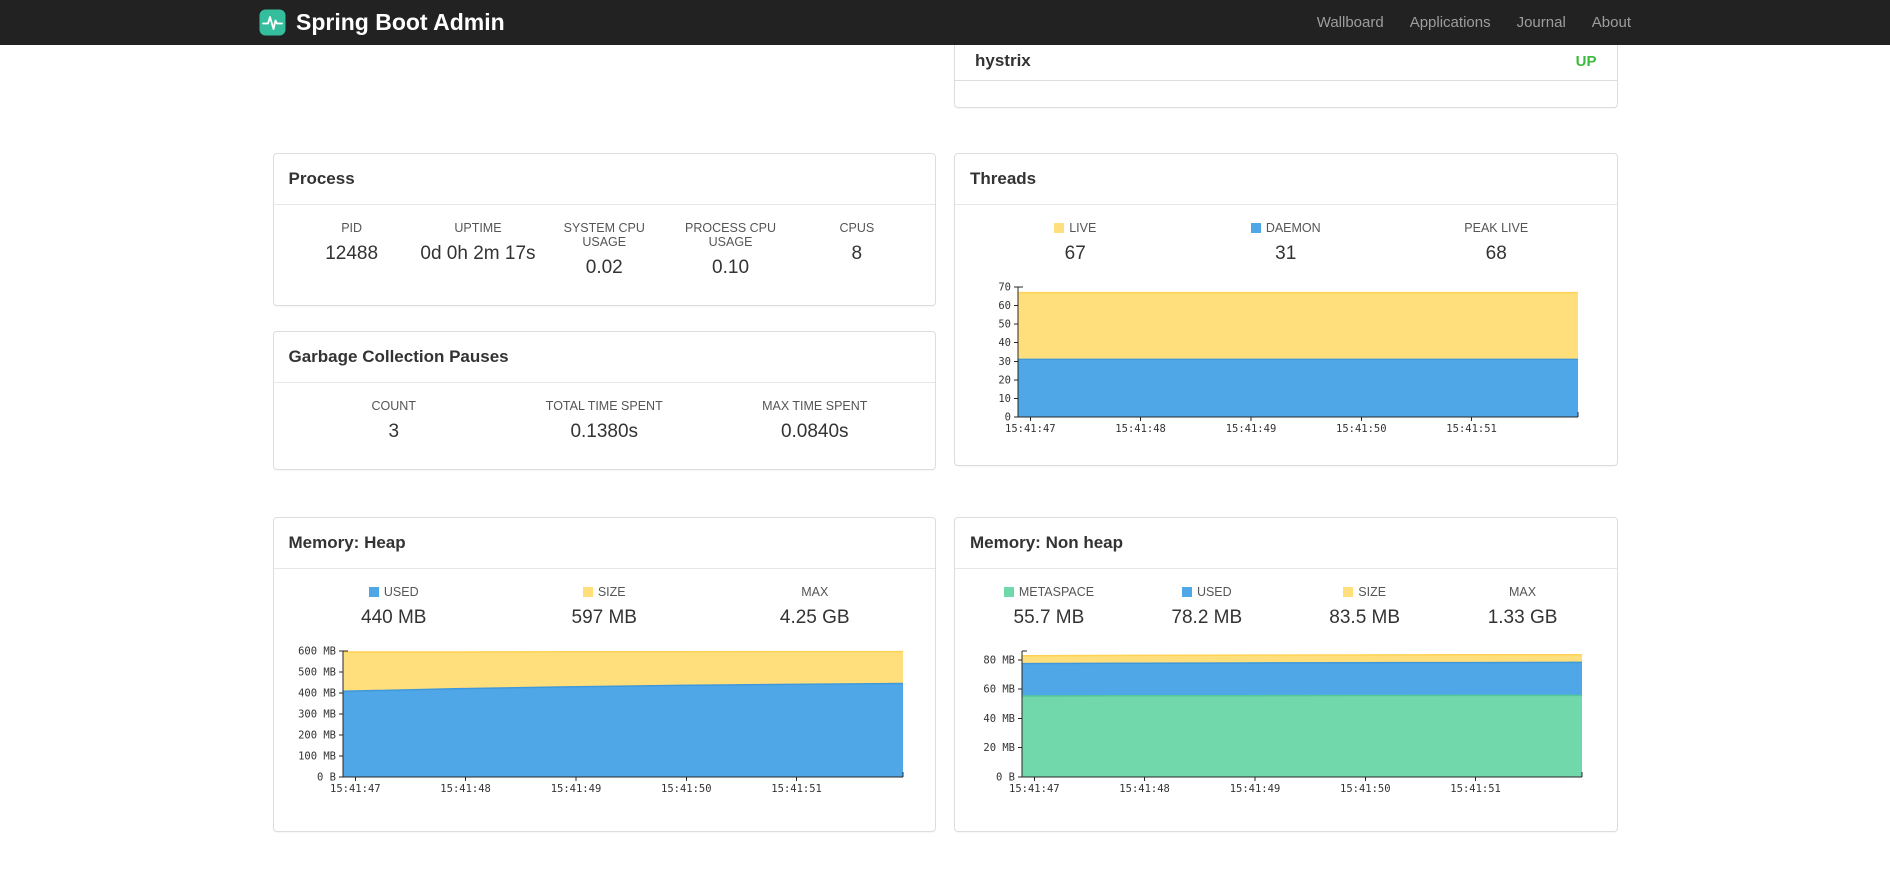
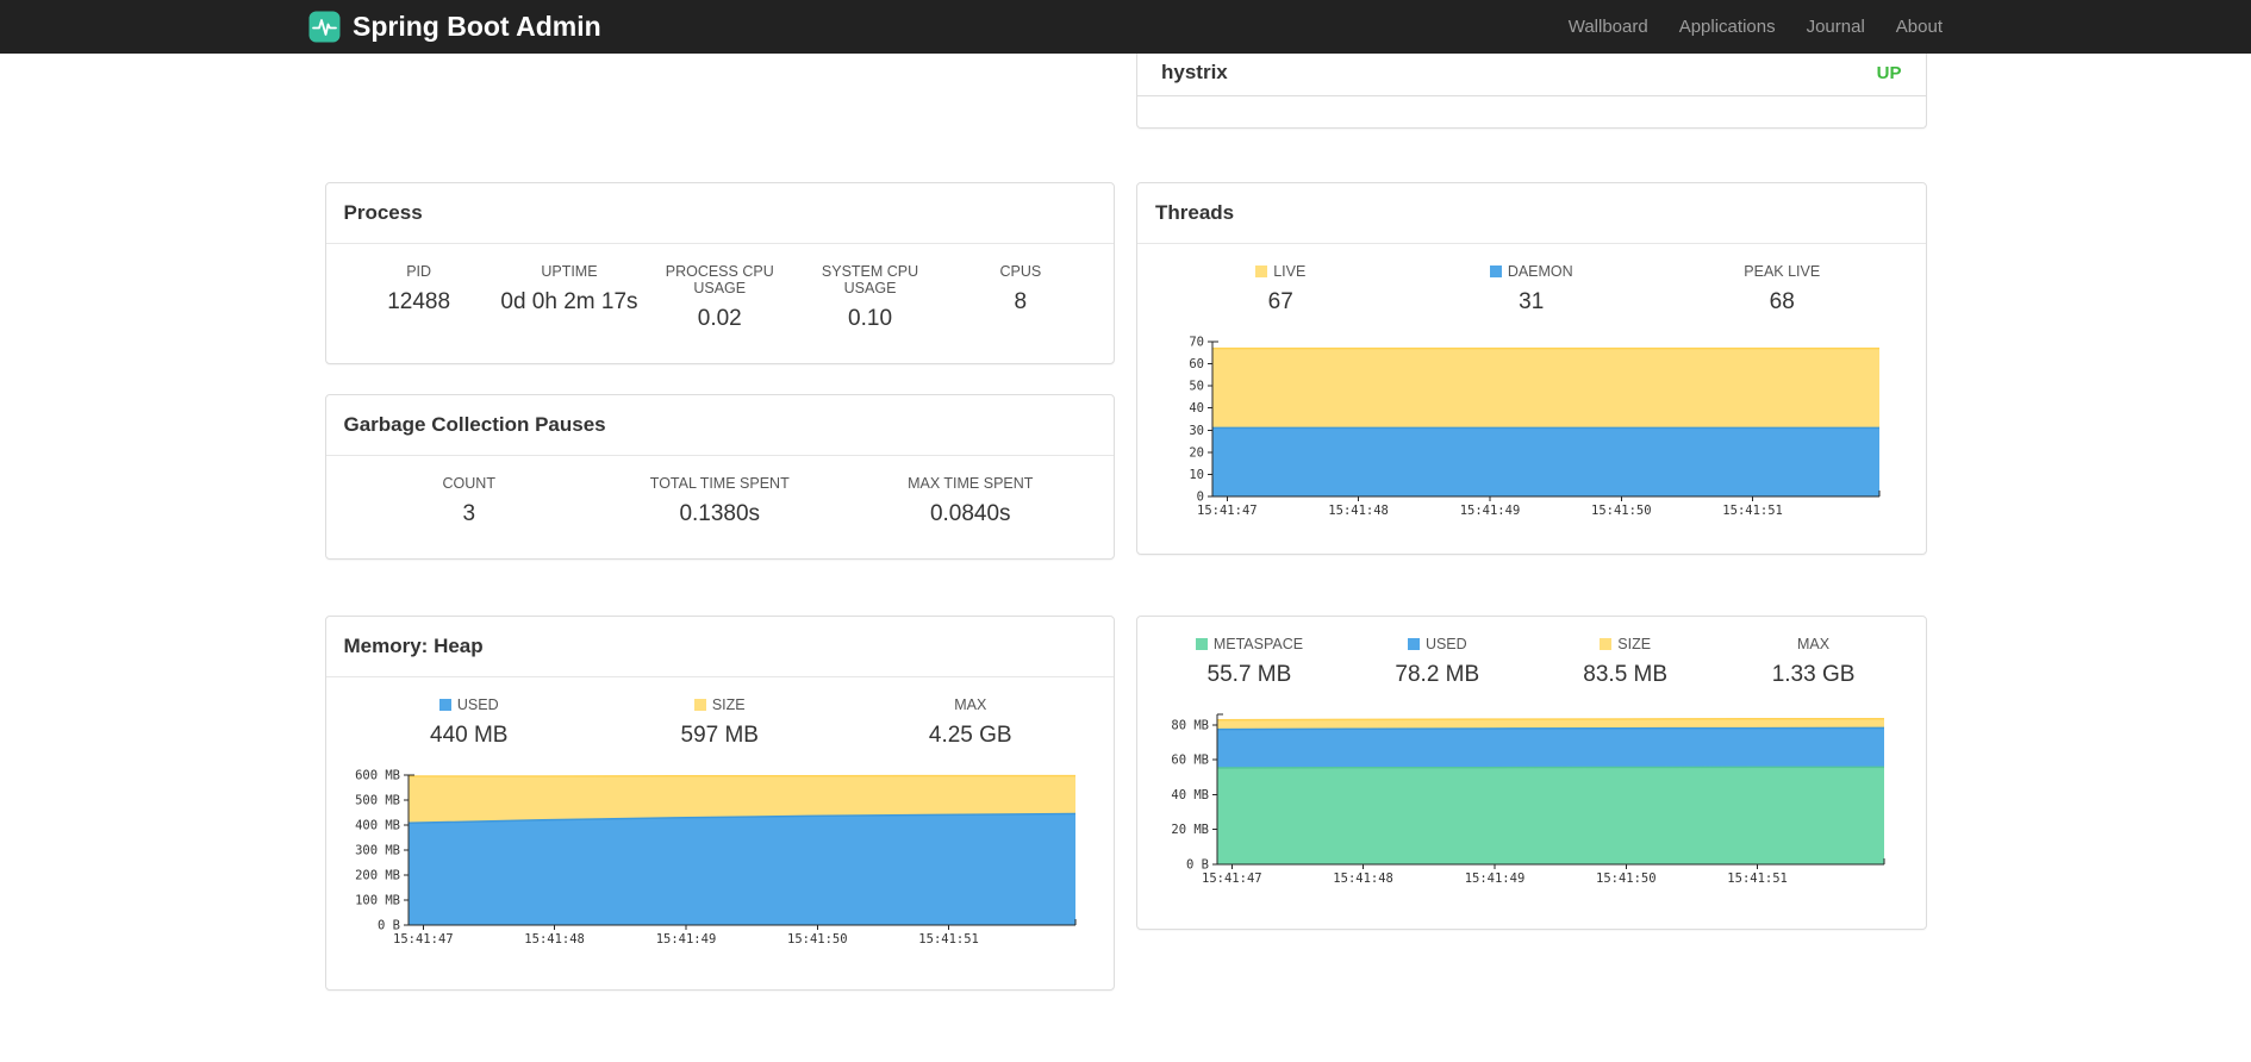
  Spring Boot Admin
  Wallboard
  Applications
  Journal
  About
  hystrix
  UP
  Process
  PID
  12488
  UPTIME
  0d 0h 2m 17s
- SYSTEM CPU USAGE
+ PROCESS CPU USAGE
  0.02
- PROCESS CPU USAGE
+ SYSTEM CPU USAGE
  0.10
  CPUS
  8
  Garbage Collection Pauses
  COUNT
  3
  TOTAL TIME SPENT
  0.1380s
  MAX TIME SPENT
  0.0840s
  Threads
  LIVE
  67
  DAEMON
  31
  PEAK LIVE
  68
  0
  10
  20
  30
  40
  50
  60
  70
  15:41:47
  15:41:48
  15:41:49
  15:41:50
  15:41:51
  Memory: Heap
  USED
  440 MB
  SIZE
  597 MB
  MAX
  4.25 GB
  0 B
  100 MB
  200 MB
  300 MB
  400 MB
  500 MB
  600 MB
  15:41:47
  15:41:48
  15:41:49
  15:41:50
  15:41:51
- Memory: Non heap
  METASPACE
  55.7 MB
  USED
  78.2 MB
  SIZE
  83.5 MB
  MAX
  1.33 GB
  0 B
  20 MB
  40 MB
  60 MB
  80 MB
  15:41:47
  15:41:48
  15:41:49
  15:41:50
  15:41:51
